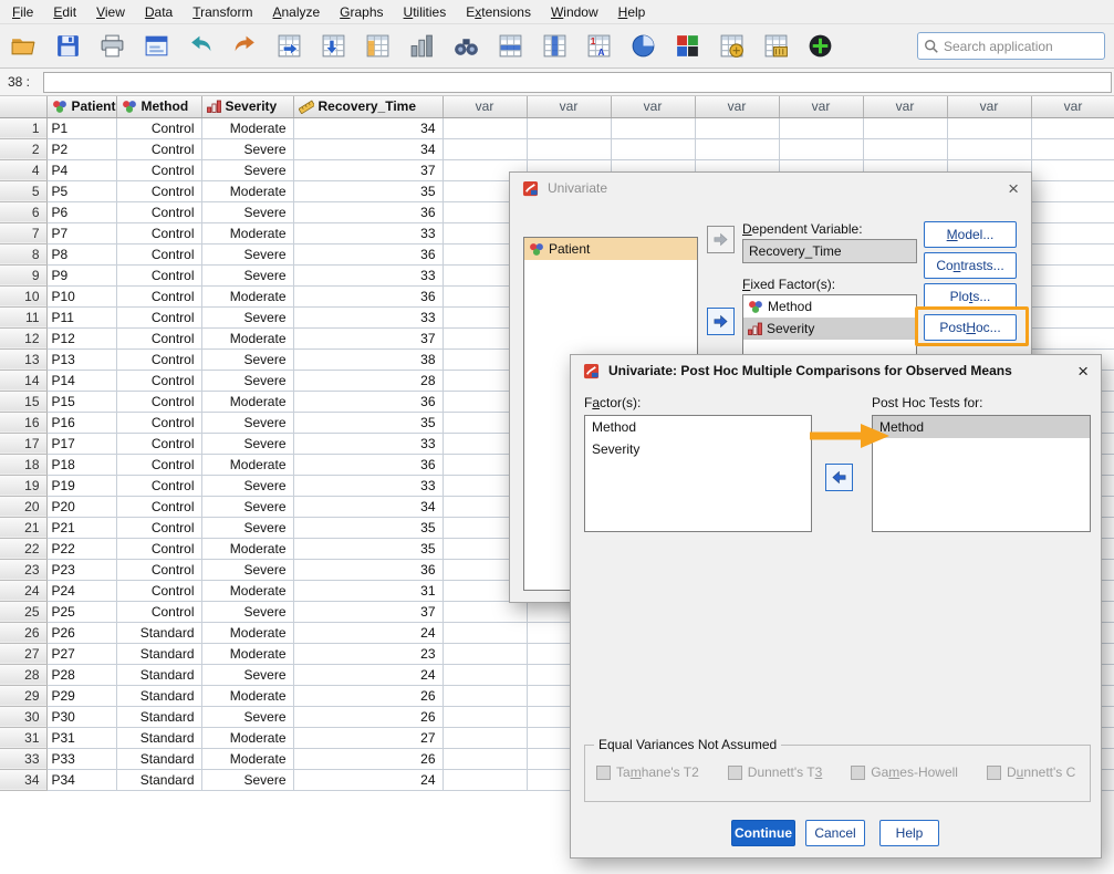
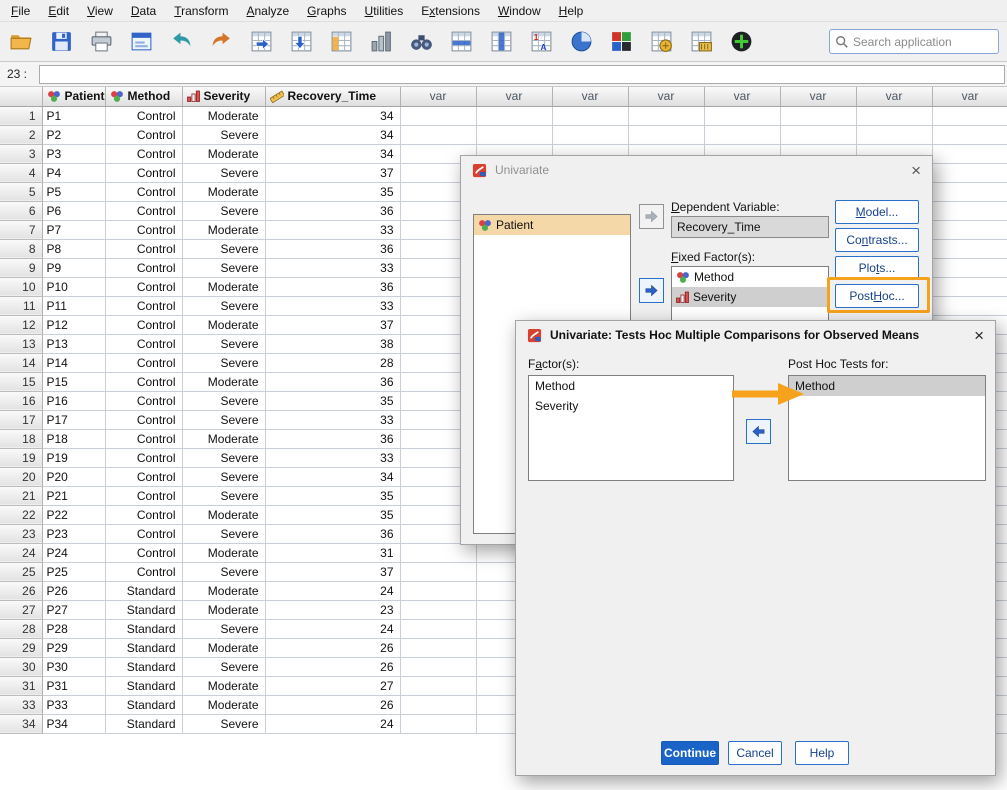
  File
  Edit
  View
  Data
  Transform
  Analyze
  Graphs
  Utilities
  Extensions
  Window
  Help
  1
  A
  Search application
- 38 :
+ 23 :
  	Patient	Method	Severity	Recovery_Time	var	var	var	var	var	var	var	var
  1	P1	Control	Moderate	34
  2	P2	Control	Severe	34
+ 3	P3	Control	Moderate	34
  4	P4	Control	Severe	37
  5	P5	Control	Moderate	35
  6	P6	Control	Severe	36
  7	P7	Control	Moderate	33
  8	P8	Control	Severe	36
  9	P9	Control	Severe	33
  10	P10	Control	Moderate	36
  11	P11	Control	Severe	33
  12	P12	Control	Moderate	37
  13	P13	Control	Severe	38
  14	P14	Control	Severe	28
  15	P15	Control	Moderate	36
  16	P16	Control	Severe	35
  17	P17	Control	Severe	33
  18	P18	Control	Moderate	36
  19	P19	Control	Severe	33
  20	P20	Control	Severe	34
  21	P21	Control	Severe	35
  22	P22	Control	Moderate	35
  23	P23	Control	Severe	36
  24	P24	Control	Moderate	31
  25	P25	Control	Severe	37
  26	P26	Standard	Moderate	24
  27	P27	Standard	Moderate	23
  28	P28	Standard	Severe	24
  29	P29	Standard	Moderate	26
  30	P30	Standard	Severe	26
  31	P31	Standard	Moderate	27
  33	P33	Standard	Moderate	26
  34	P34	Standard	Severe	24
  Univariate
  ×
  Patient
  Dependent Variable:
  Recovery_Time
  Fixed Factor(s):
  Method
  Severity
  M
  odel...
  Co
  n
  trasts...
  Plo
  t
  s...
  Post
  H
  oc...
- Univariate: Post Hoc Multiple Comparisons for Observed Means
+ Univariate: Tests Hoc Multiple Comparisons for Observed Means
  ×
  Factor(s):
  Method
  Severity
  Post Hoc Tests for:
  Method
- Equal Variances Not Assumed
- Tamhane's T2
- Dunnett's T3
- Games-Howell
- Dunnett's C
  Continue
  Cancel
  Help
